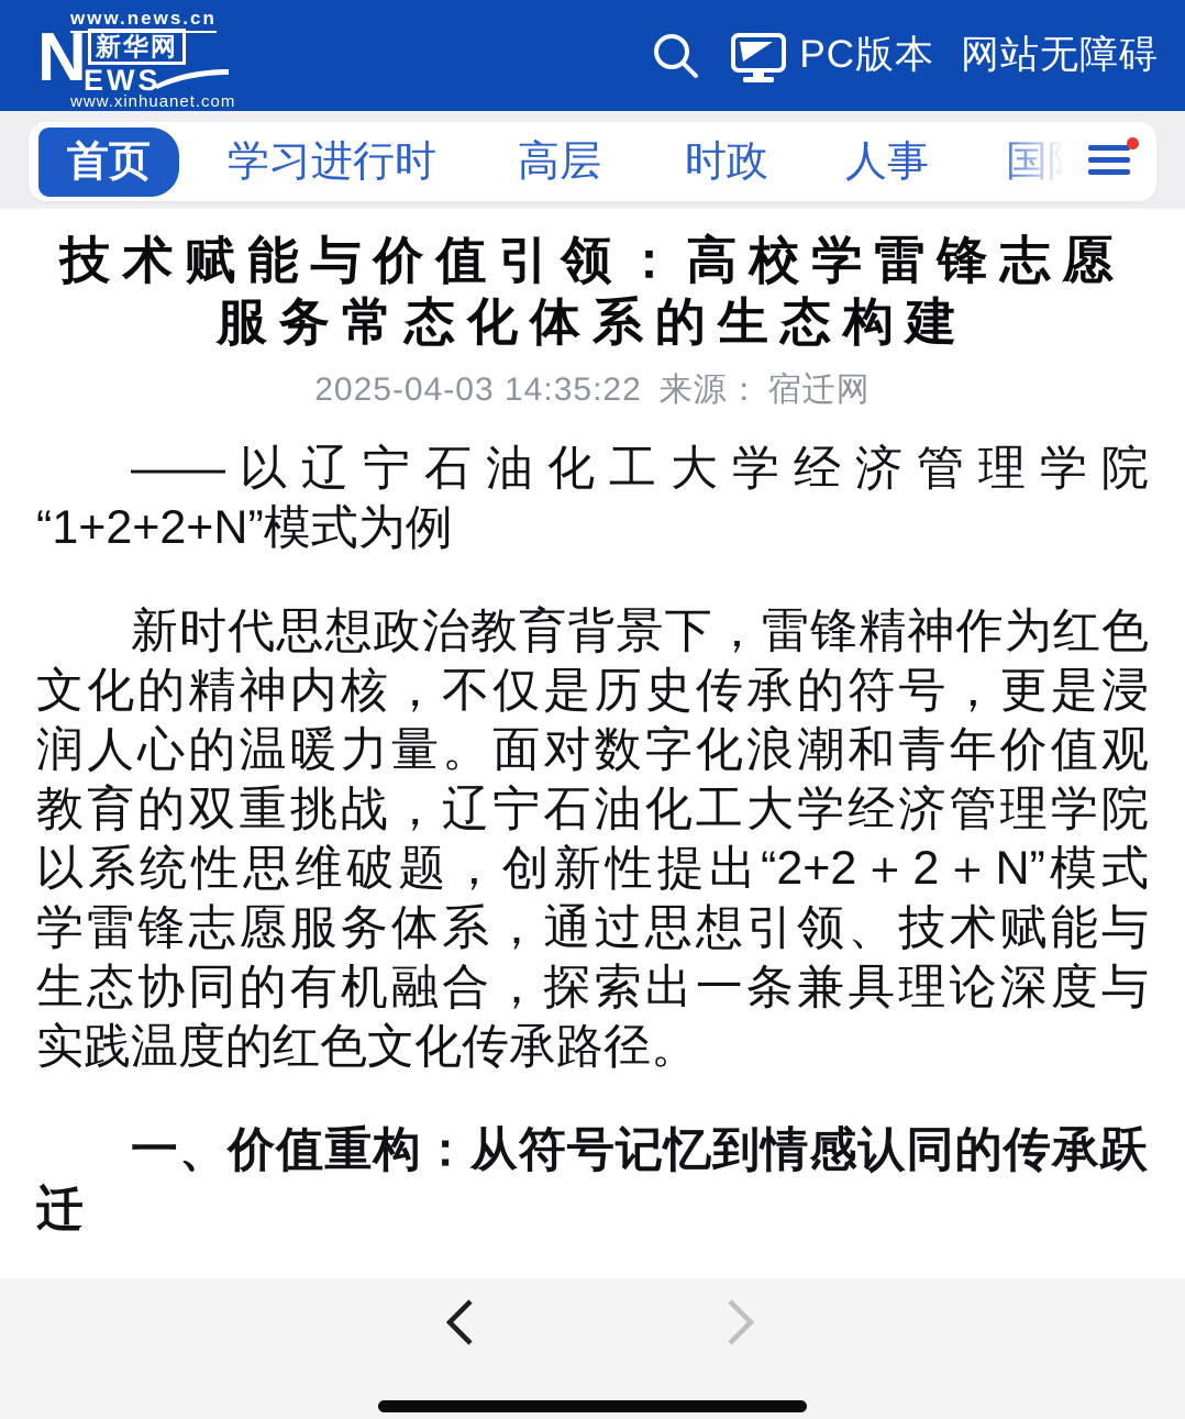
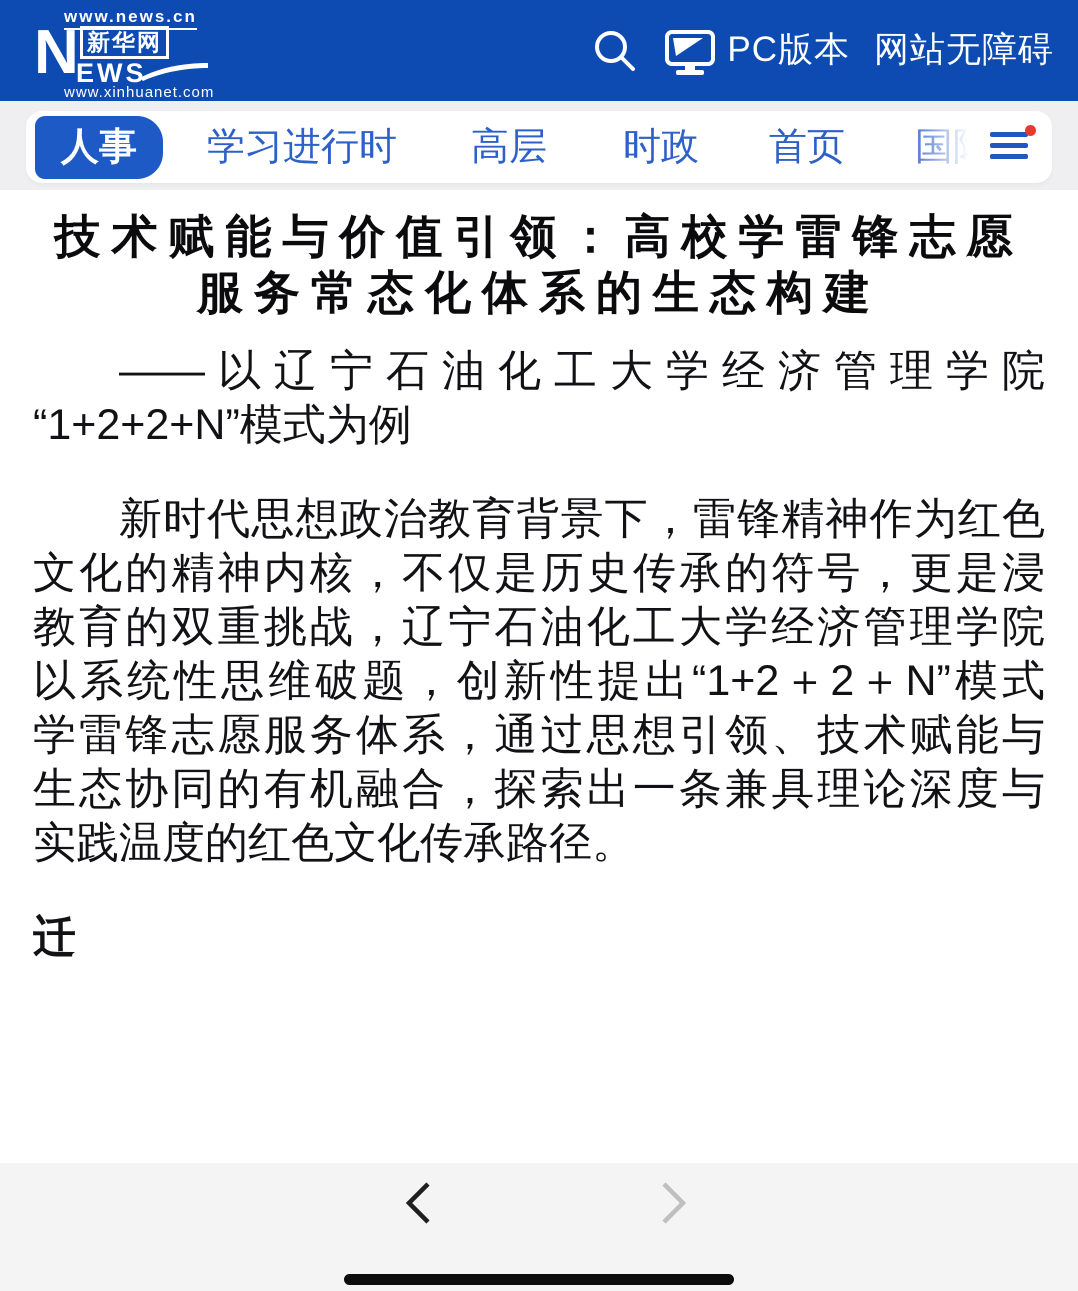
  www.news.cn
  N
  新华网
  EWS
  www.xinhuanet.com
  PC版本
  网站无障碍
- 首页
+ 人事
  学习进行时
  高层
  时政
- 人事
+ 首页
  技术赋能与价值引领：高校学雷锋志愿服务常态化体系的生态构建
- 2025-04-03 14:35:22 来源： 宿迁网
  ——以辽宁石油化工大学经济管理学院
  “1+2+2+N”模式为例
  新时代思想政治教育背景下，雷锋精神作为红色
  文化的精神内核，不仅是历史传承的符号，更是浸
- 润人心的温暖力量。面对数字化浪潮和青年价值观
  教育的双重挑战，辽宁石油化工大学经济管理学院
- 以系统性思维破题，创新性提出“2+2＋2＋N”模式
+ 以系统性思维破题，创新性提出“1+2＋2＋N”模式
  学雷锋志愿服务体系，通过思想引领、技术赋能与
  生态协同的有机融合，探索出一条兼具理论深度与
  实践温度的红色文化传承路径。
- 一、价值重构：从符号记忆到情感认同的传承跃
  迁
